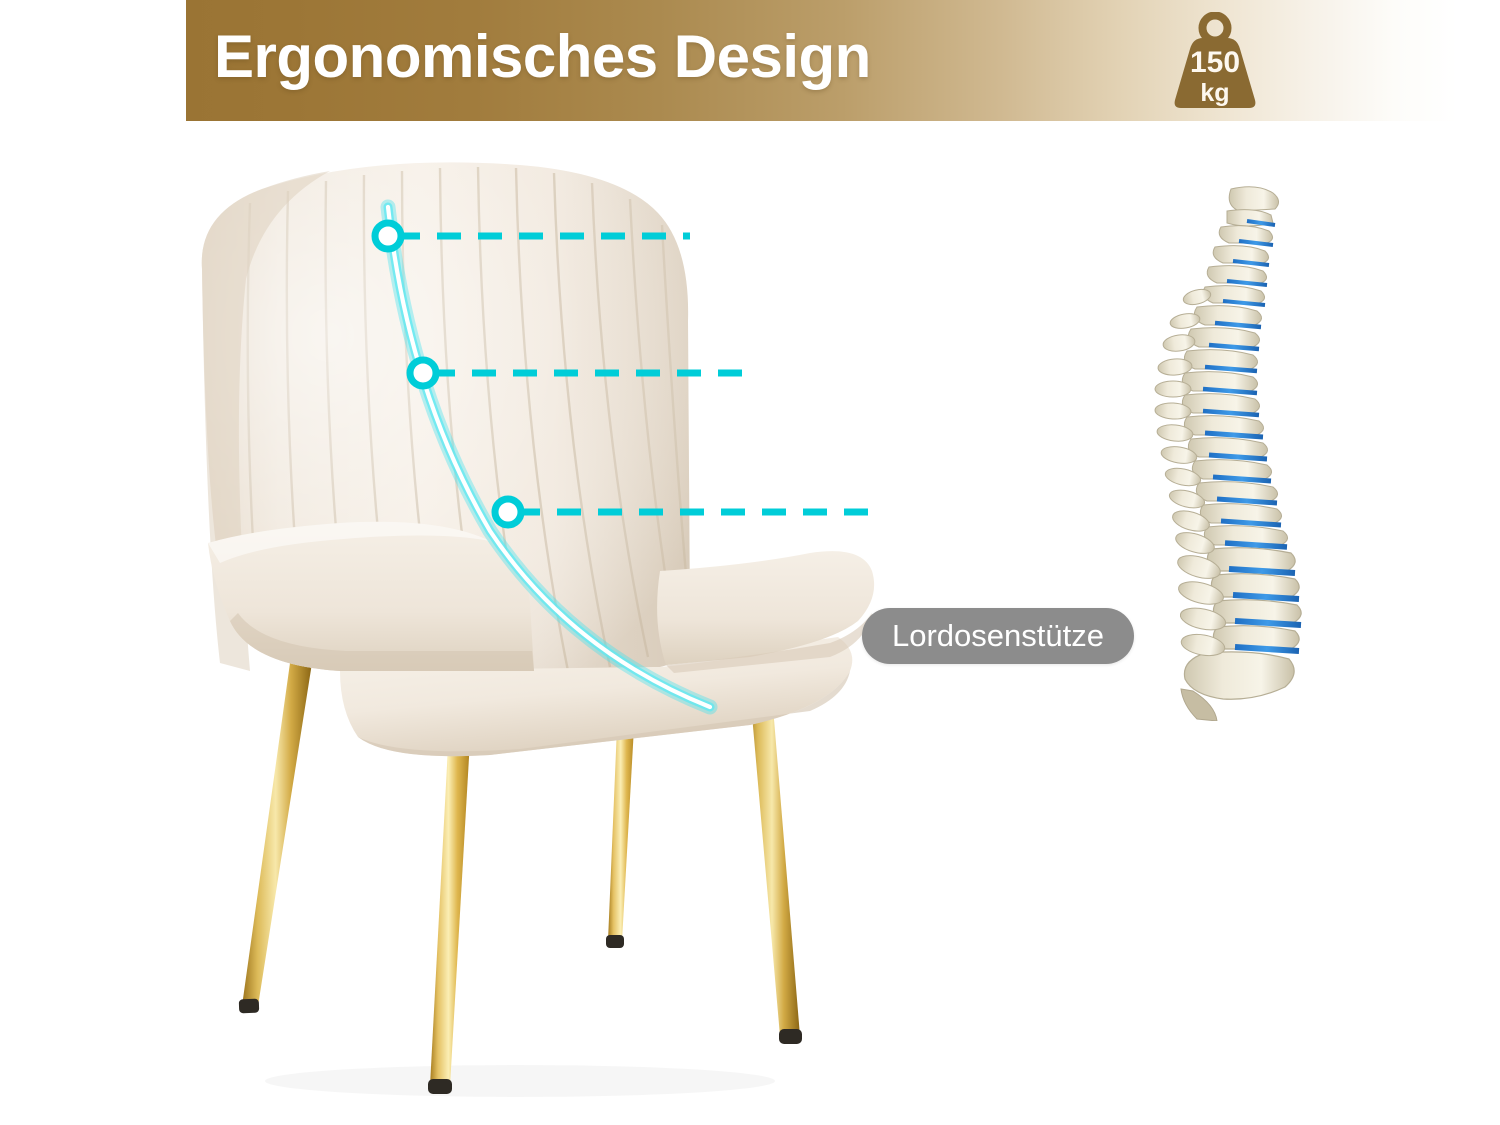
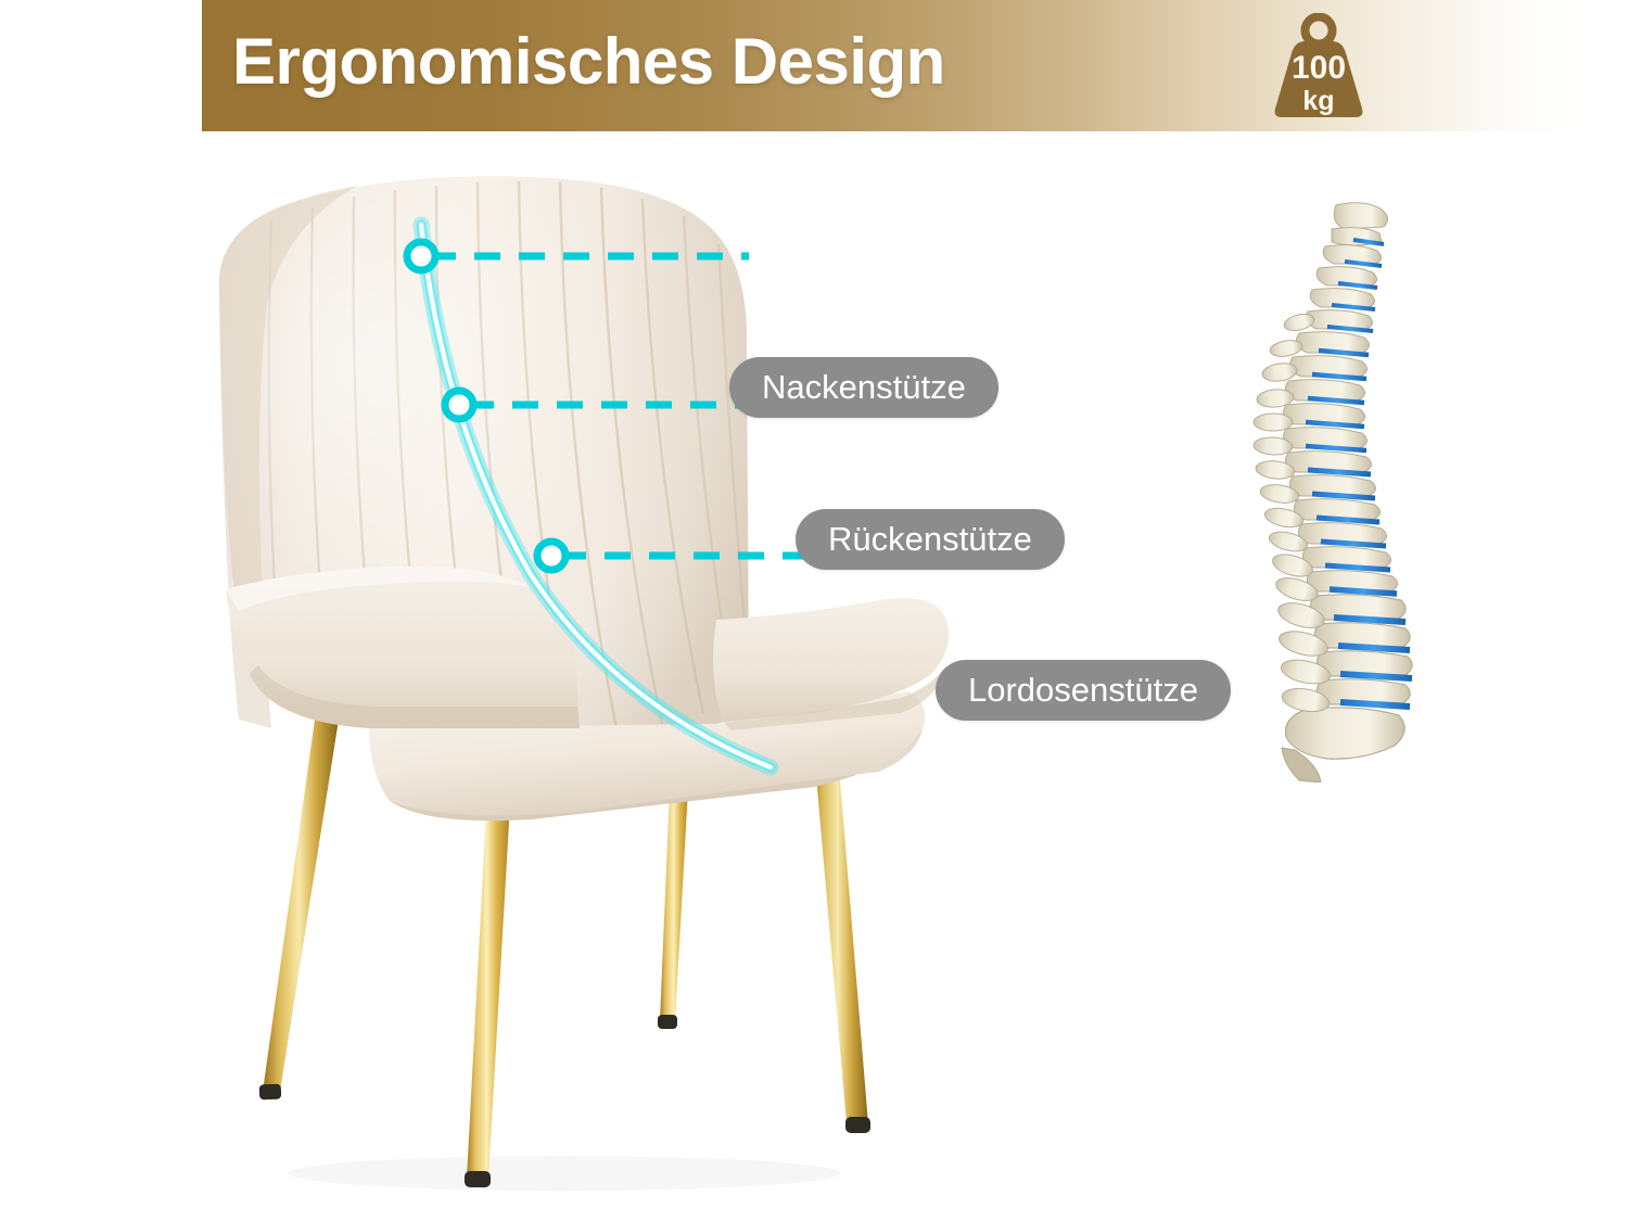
  Ergonomisches Design
- 150
+ 100
  kg
+ Nackenstütze
+ Rückenstütze
  Lordosenstütze
